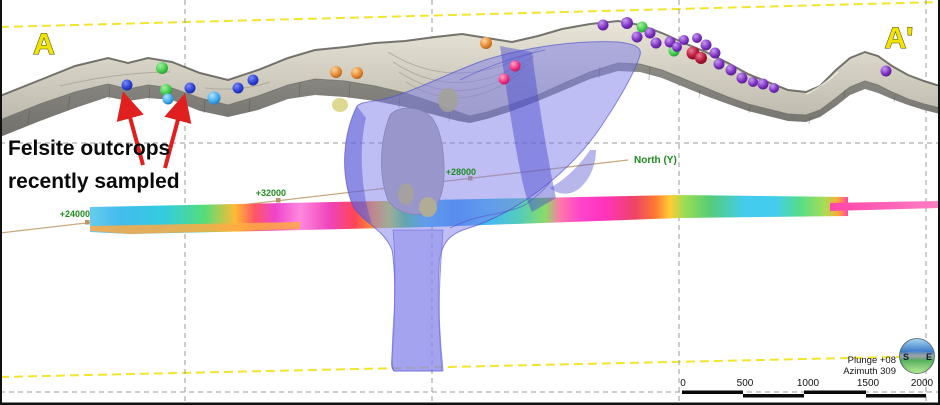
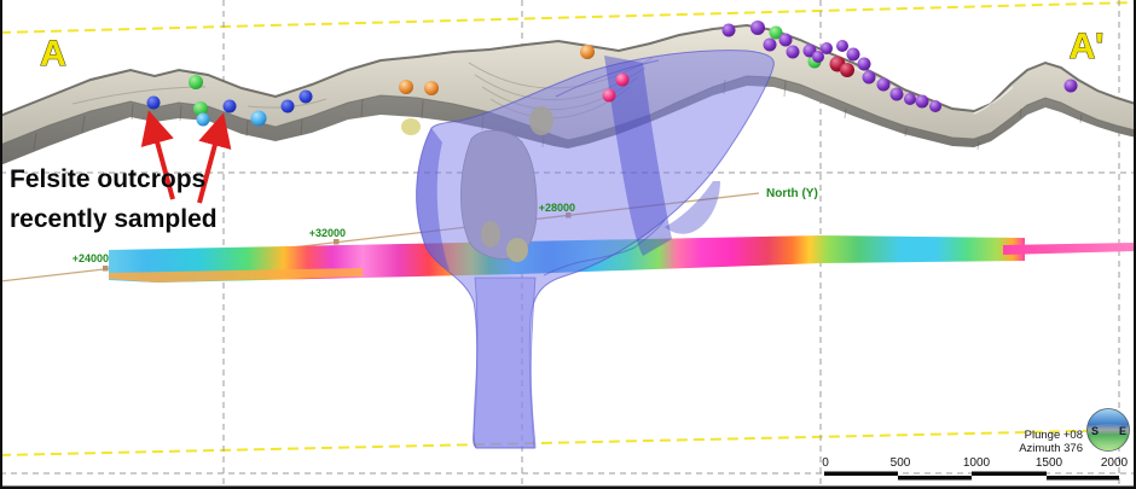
  Felsite outcrops
  recently sampled
  A
  A'
  +24000
  +32000
  +28000
  North (Y)
  Plunge +08
- Azimuth 309
+ Azimuth 376
  S
  E
  0
  500
  1000
  1500
  2000
